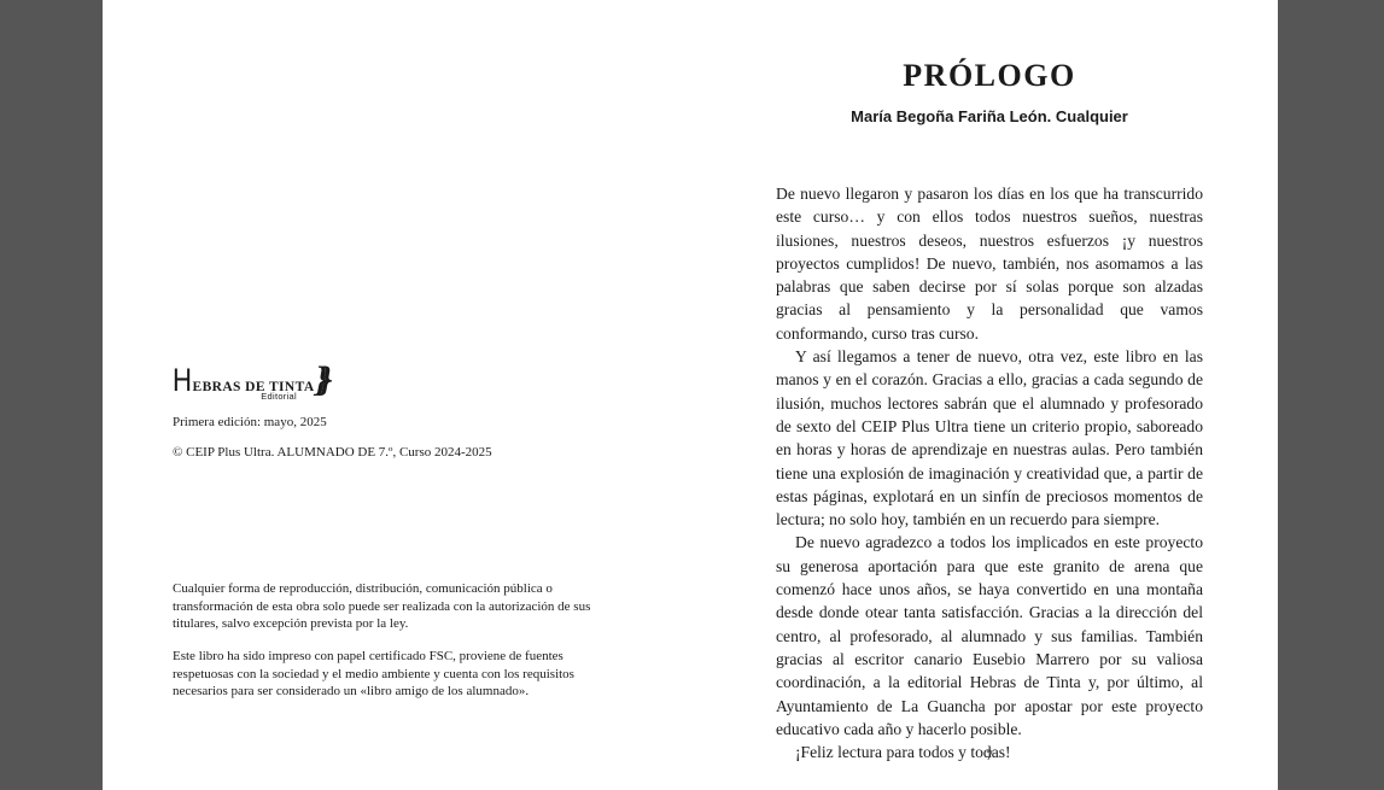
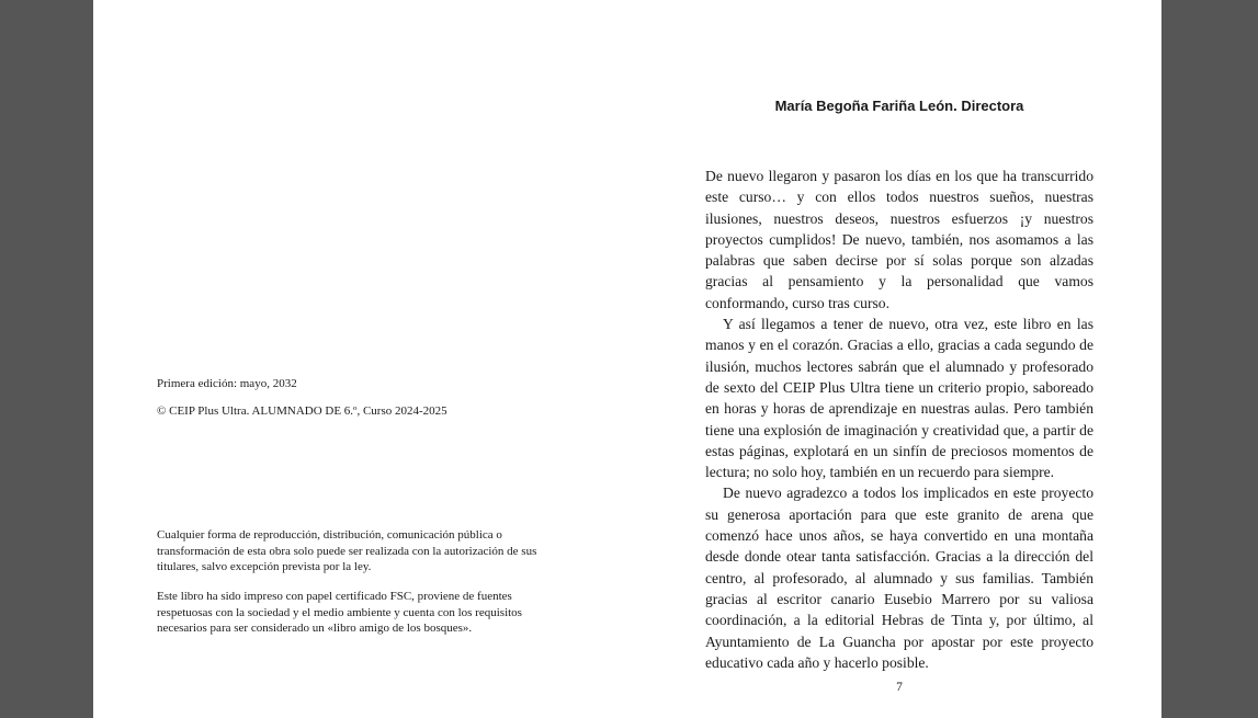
- H
- EBRAS DE TINTA
- }}
- Editorial
- Primera edición: mayo, 2025
+ Primera edición: mayo, 2032
- © CEIP Plus Ultra. ALUMNADO DE 7.º, Curso 2024-2025
+ © CEIP Plus Ultra. ALUMNADO DE 6.º, Curso 2024-2025
  Cualquier forma de reproducción, distribución, comunicación pública o transformación de esta obra solo puede ser realizada con la autorización de sus titulares, salvo excepción prevista por la ley.
- Este libro ha sido impreso con papel certificado FSC, proviene de fuentes respetuosas con la sociedad y el medio ambiente y cuenta con los requisitos necesarios para ser considerado un «libro amigo de los alumnado».
+ Este libro ha sido impreso con papel certificado FSC, proviene de fuentes respetuosas con la sociedad y el medio ambiente y cuenta con los requisitos necesarios para ser considerado un «libro amigo de los bosques».
- PRÓLOGO
- María Begoña Fariña León. Cualquier
+ María Begoña Fariña León. Directora
  De nuevo llegaron y pasaron los días en los que ha transcurrido este curso… y con ellos todos nuestros sueños, nuestras ilusiones, nuestros deseos, nuestros esfuerzos ¡y nuestros proyectos cumplidos! De nuevo, también, nos asomamos a las palabras que saben decirse por sí solas porque son alzadas gracias al pensamiento y la personalidad que vamos conformando, curso tras curso.
  Y así llegamos a tener de nuevo, otra vez, este libro en las manos y en el corazón. Gracias a ello, gracias a cada segundo de ilusión, muchos lectores sabrán que el alumnado y profesorado de sexto del CEIP Plus Ultra tiene un criterio propio, saboreado en horas y horas de aprendizaje en nuestras aulas. Pero también tiene una explosión de imaginación y creatividad que, a partir de estas páginas, explotará en un sinfín de preciosos momentos de lectura; no solo hoy, también en un recuerdo para siempre.
  De nuevo agradezco a todos los implicados en este proyecto su generosa aportación para que este granito de arena que comenzó hace unos años, se haya convertido en una montaña desde donde otear tanta satisfacción. Gracias a la dirección del centro, al profesorado, al alumnado y sus familias. También gracias al escritor canario Eusebio Marrero por su valiosa coordinación, a la editorial Hebras de Tinta y, por último, al Ayuntamiento de La Guancha por apostar por este proyecto educativo cada año y hacerlo posible.
- ¡Feliz lectura para todos y todas!
  7
